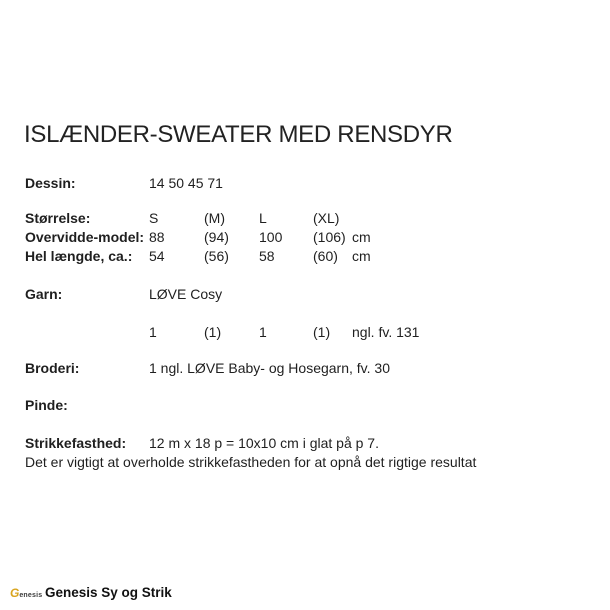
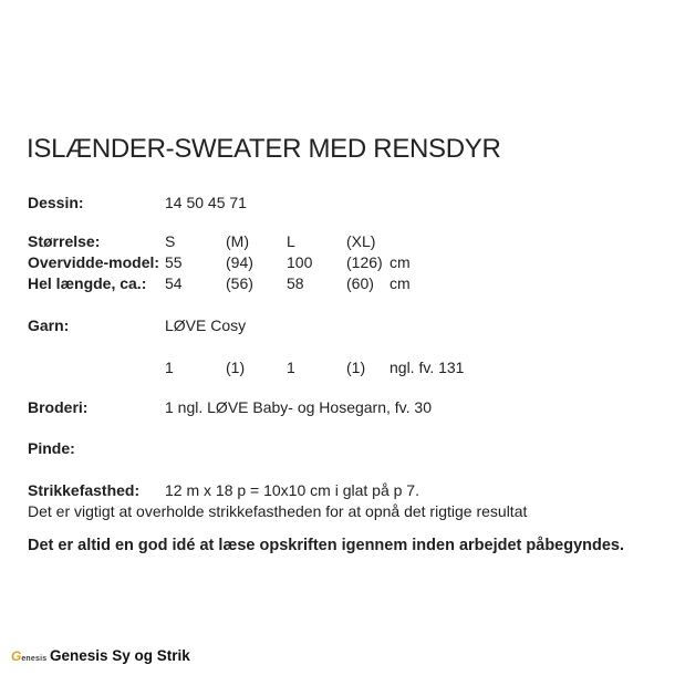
  ISLÆNDER-SWEATER MED RENSDYR
  Dessin:
  14 50 45 71
  Størrelse:
  S
  (M)
  L
  (XL)
  Overvidde-model:
- 88
+ 55
  (94)
  100
- (106)
+ (126)
  cm
  Hel længde, ca.:
  54
  (56)
  58
  (60)
  cm
  Garn:
  LØVE Cosy
  1
  (1)
  1
  (1)
  ngl. fv. 131
  Broderi:
  1 ngl. LØVE Baby- og Hosegarn, fv. 30
  Pinde:
  Strikkefasthed:
  12 m x 18 p = 10x10 cm i glat på p 7.
  Det er vigtigt at overholde strikkefastheden for at opnå det rigtige resultat
+ Det er altid en god idé at læse opskriften igennem inden arbejdet påbegyndes.
  Genesis Sy og Strik
